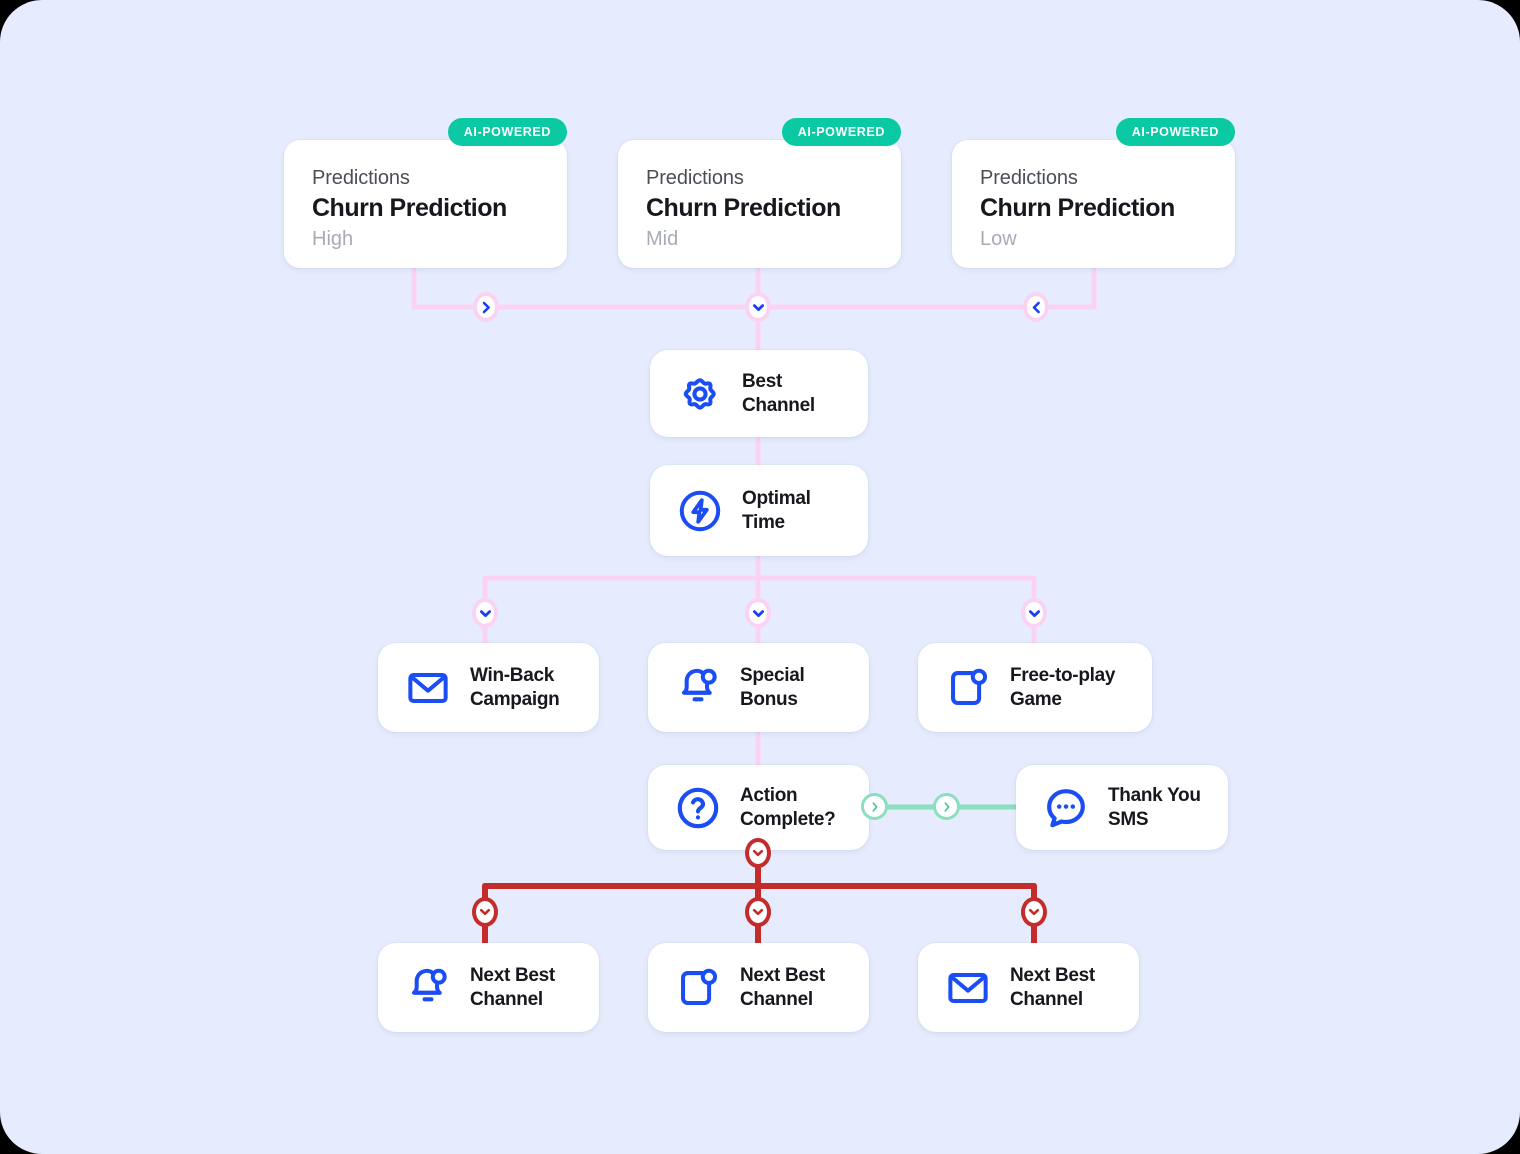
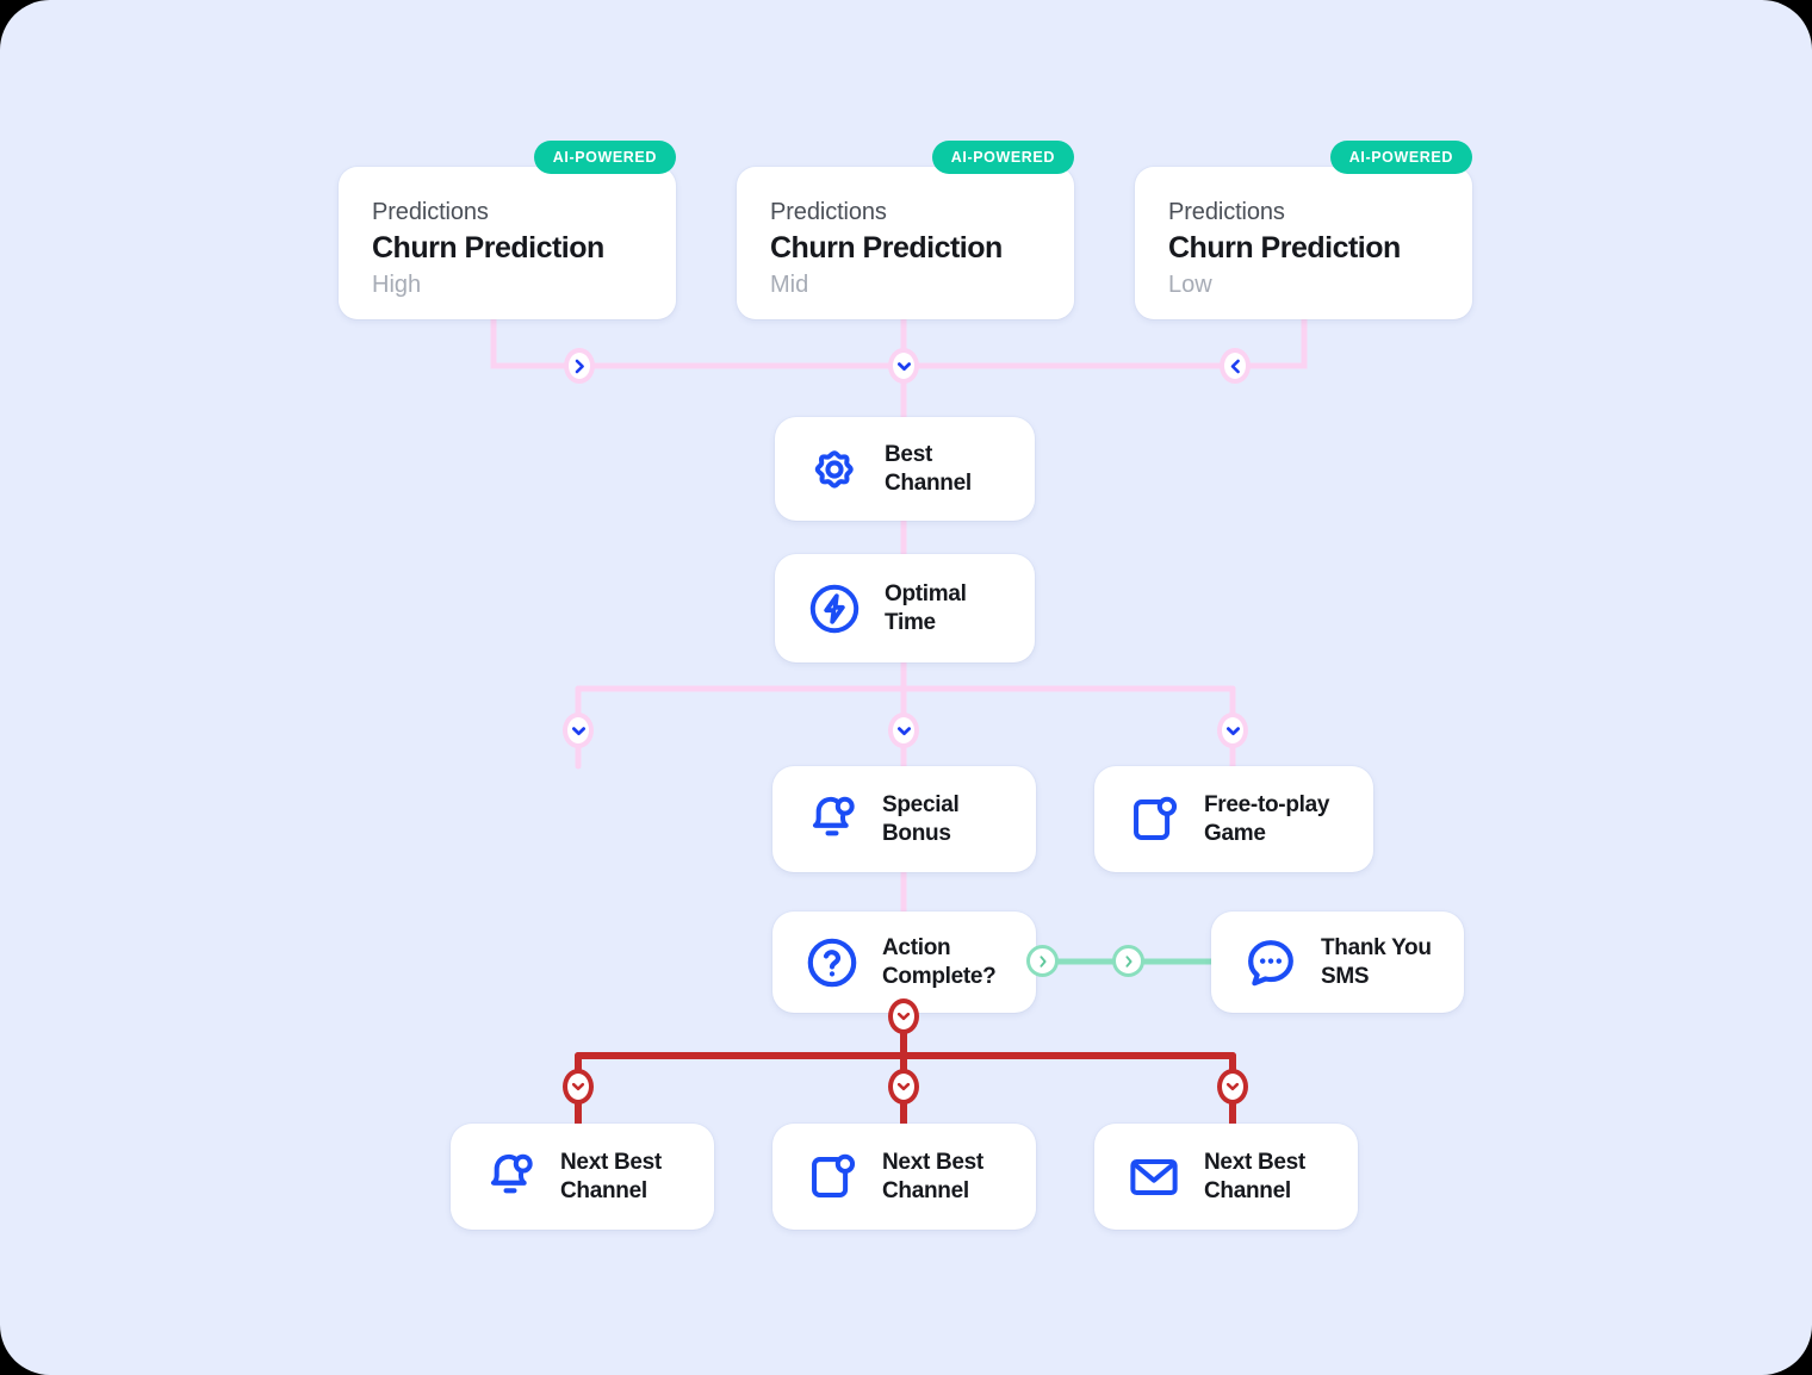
  AI-POWERED
  Predictions
  Churn Prediction
  High
  AI-POWERED
  Predictions
  Churn Prediction
  Mid
  AI-POWERED
  Predictions
  Churn Prediction
  Low
  Best
  Channel
  Optimal
  Time
- Win-Back
- Campaign
  Special
  Bonus
  Free-to-play
  Game
  Action
  Complete?
  Thank You
  SMS
  Next Best
  Channel
  Next Best
  Channel
  Next Best
  Channel
